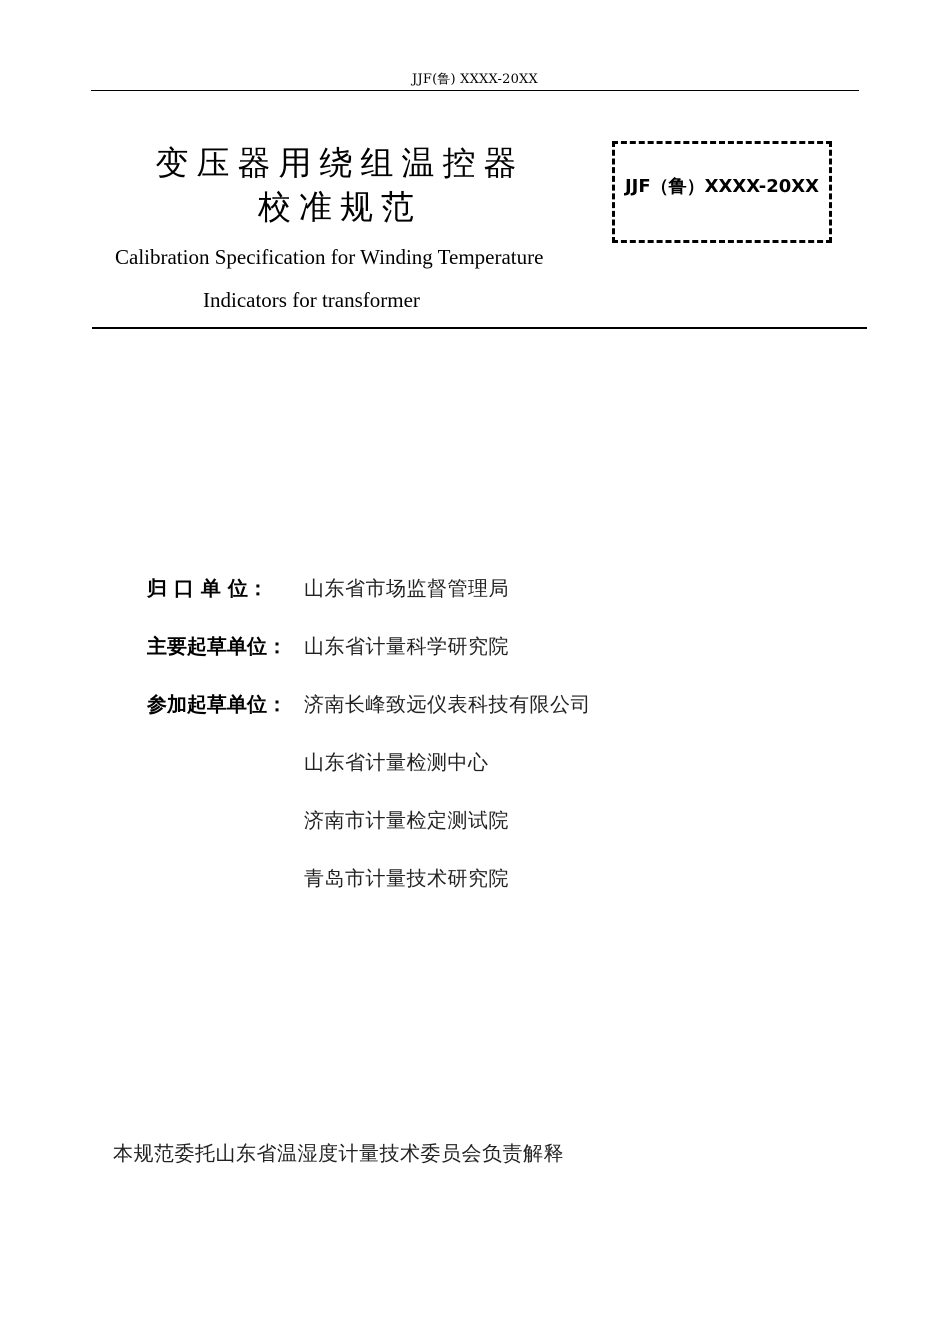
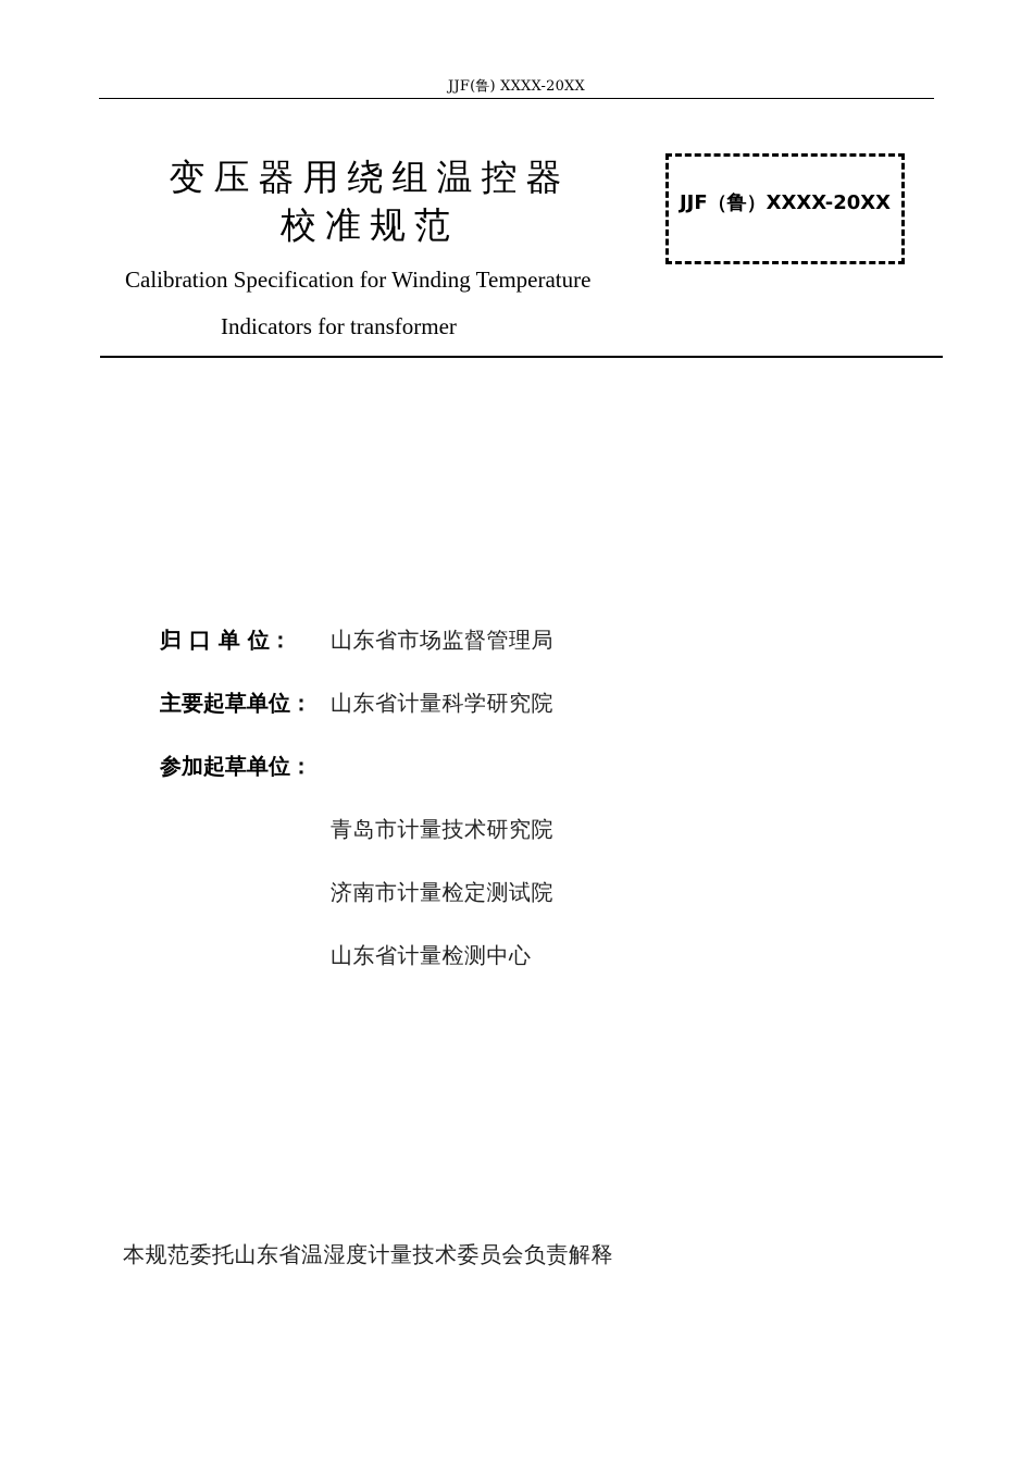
  JJF(鲁) XXXX-20XX
  变压器用绕组温控器
  校准规范
  JJF（鲁）XXXX-20XX
  Calibration Specification for Winding Temperature
  Indicators for transformer
  归 口 单 位：
  山东省市场监督管理局
  主要起草单位：
  山东省计量科学研究院
  参加起草单位：
- 济南长峰致远仪表科技有限公司
- 山东省计量检测中心
+ 青岛市计量技术研究院
  济南市计量检定测试院
- 青岛市计量技术研究院
+ 山东省计量检测中心
  本规范委托山东省温湿度计量技术委员会负责解释
